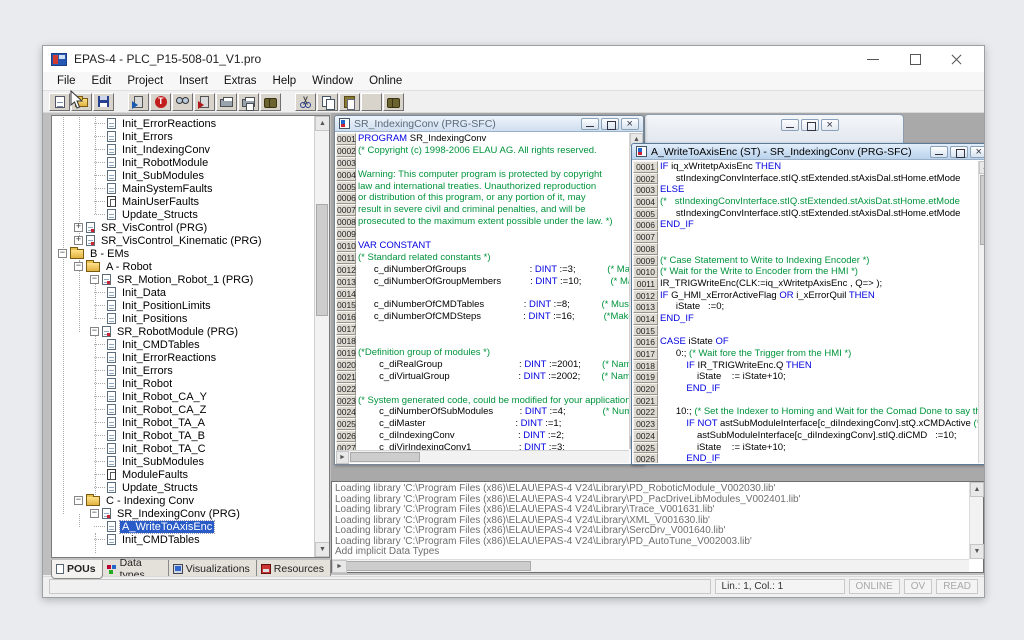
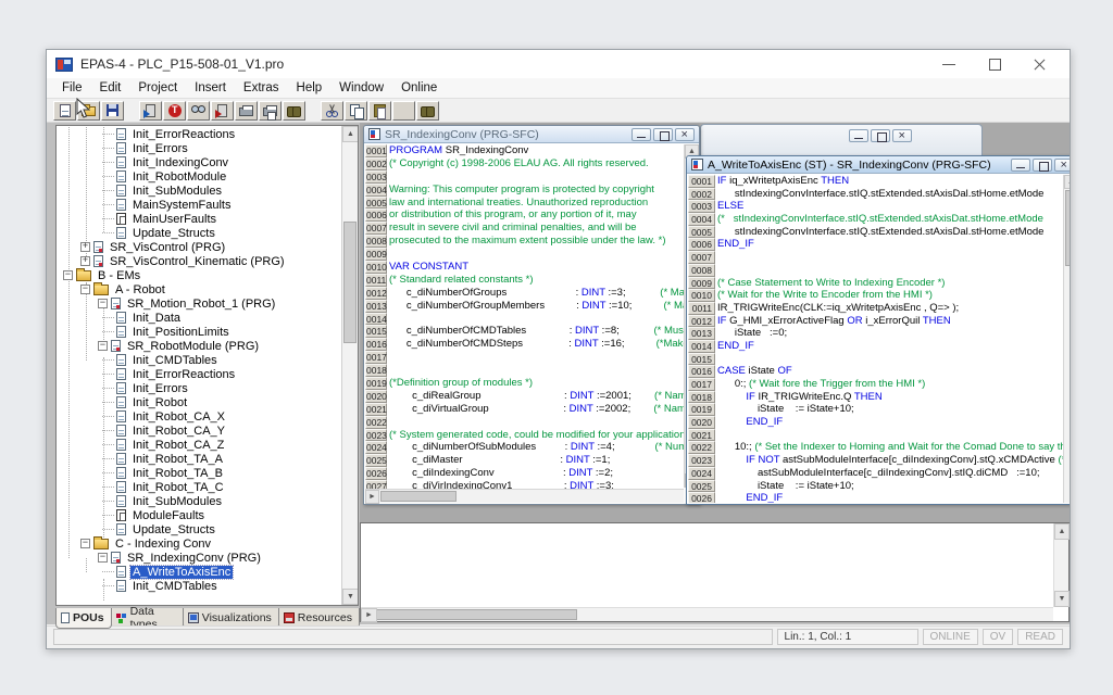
  EPAS-4 - PLC_P15-508-01_V1.pro
  File
  Edit
  Project
  Insert
  Extras
  Help
  Window
  Online
  Init_ErrorReactions
  Init_Errors
  Init_IndexingConv
  Init_RobotModule
  Init_SubModules
  MainSystemFaults
  MainUserFaults
  Update_Structs
  +
  SR_VisControl (PRG)
  +
  SR_VisControl_Kinematic (PRG)
  −
  B - EMs
  −
  A - Robot
  −
  SR_Motion_Robot_1 (PRG)
  Init_Data
  Init_PositionLimits
- Init_Positions
  −
  SR_RobotModule (PRG)
  Init_CMDTables
  Init_ErrorReactions
  Init_Errors
  Init_Robot
+ Init_Robot_CA_X
  Init_Robot_CA_Y
  Init_Robot_CA_Z
  Init_Robot_TA_A
  Init_Robot_TA_B
  Init_Robot_TA_C
  Init_SubModules
  ModuleFaults
  Update_Structs
  −
  C - Indexing Conv
  −
  SR_IndexingConv (PRG)
  A_WriteToAxisEnc
  Init_CMDTables
  POUs
  Data types
  Visualizations
  Resources
  SR_IndexingConv (PRG-SFC)
  0001
  PROGRAM SR_IndexingConv
  0002
  (* Copyright (c) 1998-2006 ELAU AG. All rights reserved.
  0003
  0004
  Warning: This computer program is protected by copyright
  0005
  law and international treaties. Unauthorized reproduction
  0006
  or distribution of this program, or any portion of it, may
  0007
  result in severe civil and criminal penalties, and will be
  0008
  prosecuted to the maximum extent possible under the law. *)
  0009
  0010
  VAR CONSTANT
  0011
  (* Standard related constants *)
  0012
  c_diNumberOfGroups : DINT :=3; (* Ma
  0013
  c_diNumberOfGroupMembers : DINT :=10; (* M
  0014
  0015
  c_diNumberOfCMDTables : DINT :=8; (* Mus
  0016
  c_diNumberOfCMDSteps : DINT :=16; (*Mak
  0017
  0018
  0019
  (*Definition group of modules *)
  0020
  c_diRealGroup : DINT :=2001; (* Nam
  0021
  c_diVirtualGroup : DINT :=2002; (* Nam
  0022
  0023
  (* System generated code, could be modified for your application
  0024
  c_diNumberOfSubModules : DINT :=4; (* Nu
  0025
  c_diMaster : DINT :=1;
  0026
  c_diIndexingConv : DINT :=2;
  0027
  c_diVirIndexingConv1 : DINT :=3;
  A_WriteToAxisEnc (ST) - SR_IndexingConv (PRG-SFC)
  0001
  IF iq_xWritetpAxisEnc THEN
  0002
  stIndexingConvInterface.stIQ.stExtended.stAxisDal.stHome.etMode
  0003
  ELSE
  0004
  (* stIndexingConvInterface.stIQ.stExtended.stAxisDat.stHome.etMode
  0005
  stIndexingConvInterface.stIQ.stExtended.stAxisDal.stHome.etMode
  0006
  END_IF
  0007
  0008
  0009
  (* Case Statement to Write to Indexing Encoder *)
  0010
  (* Wait for the Write to Encoder from the HMI *)
  0011
  IR_TRIGWriteEnc(CLK:=iq_xWritetpAxisEnc , Q=> );
  0012
  IF G_HMI_xErrorActiveFlag OR i_xErrorQuil THEN
  0013
  iState :=0;
  0014
  END_IF
  0015
  0016
  CASE iState OF
  0017
  0:; (* Wait fore the Trigger from the HMI *)
  0018
  IF IR_TRIGWriteEnc.Q THEN
  0019
  iState := iState+10;
  0020
  END_IF
  0021
  0022
  10:; (* Set the Indexer to Homing and Wait for the Comad Done to say t
  0023
  IF NOT astSubModuleInterface[c_diIndexingConv].stQ.xCMDActive (
  0024
  astSubModuleInterface[c_diIndexingConv].stIQ.diCMD :=10;
  0025
  iState := iState+10;
  0026
  END_IF
- Loading library 'C:\Program Files (x86)\ELAU\EPAS-4 V24\Library\PD_RoboticModule_V002030.lib'
- Loading library 'C:\Program Files (x86)\ELAU\EPAS-4 V24\Library\PD_PacDriveLibModules_V002401.lib'
- Loading library 'C:\Program Files (x86)\ELAU\EPAS-4 V24\Library\Trace_V001631.lib'
- Loading library 'C:\Program Files (x86)\ELAU\EPAS-4 V24\Library\XML_V001630.lib'
- Loading library 'C:\Program Files (x86)\ELAU\EPAS-4 V24\Library\SercDrv_V001640.lib'
- Loading library 'C:\Program Files (x86)\ELAU\EPAS-4 V24\Library\PD_AutoTune_V002003.lib'
- Add implicit Data Types
  Lin.: 1, Col.: 1
  ONLINE
  OV
  READ
